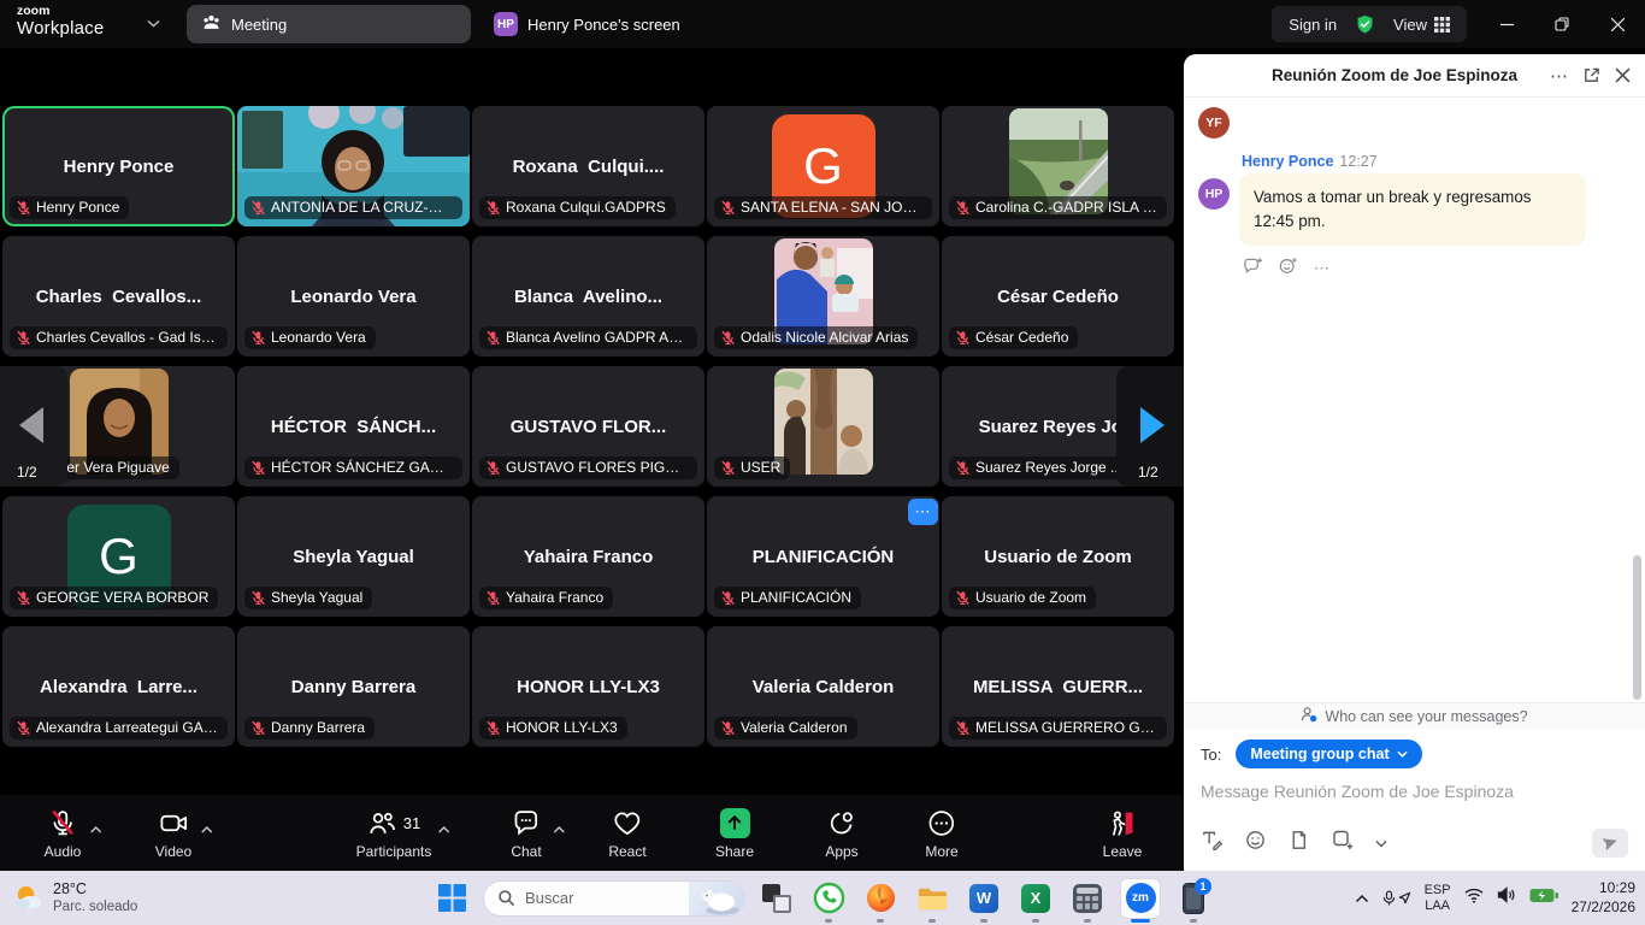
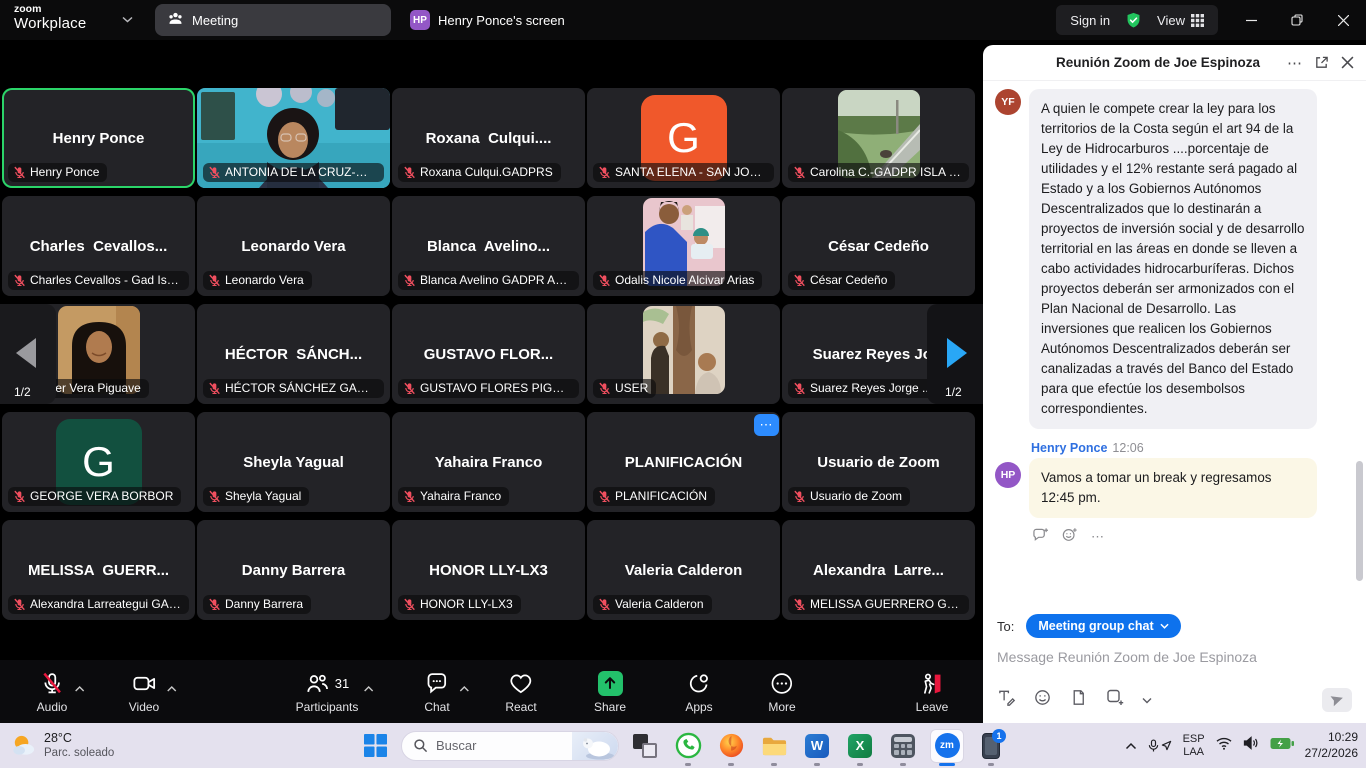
  zoom
  Workplace
  Meeting
  HP
  Henry Ponce's screen
  Sign in
  View
  Henry Ponce
  Henry Ponce
  ANTONIA DE LA CRUZ-GA.
  Roxana Culqui....
  Roxana Culqui.GADPRS
  G
  SANTA ELENA - SAN JOSÉ
  Carolina C.-GADPR ISLA SA
  Charles Cevallos...
  Charles Cevallos - Gad Isla.
  Leonardo Vera
  Leonardo Vera
  Blanca Avelino...
  Blanca Avelino GADPR ANC
  Odalis Nicole Alcivar Arias
  César Cedeño
  César Cedeño
  er Vera Piguave
  HÉCTOR SÁNCH...
  HÉCTOR SÁNCHEZ GAD A
  GUSTAVO FLOR...
  GUSTAVO FLORES PIGUA
  USER
  Suarez Reyes J
  Suarez Reyes Jorge .
  G
  GEORGE VERA BORBOR
  Sheyla Yagual
  Sheyla Yagual
  Yahaira Franco
  Yahaira Franco
  PLANIFICACIÓN
  PLANIFICACIÓN
  Usuario de Zoom
  Usuario de Zoom
- Alexandra Larre...
+ MELISSA GUERR...
  Alexandra Larreategui GAD.
  Danny Barrera
  Danny Barrera
  HONOR LLY-LX3
  HONOR LLY-LX3
  Valeria Calderon
  Valeria Calderon
- MELISSA GUERR...
+ Alexandra Larre...
  MELISSA GUERRERO GAD
  1/2
  1/2
  ⋯
  Audio
  Video
  31
  Participants
  Chat
  React
  Share
  Apps
  More
  Leave
  Reunión Zoom de Joe Espinoza
  ⋯
  YF
+ A quien le compete crear la ley para los territorios de la Costa según el art 94 de la Ley de Hidrocarburos ....porcentaje de utilidades y el 12% restante será pagado al Estado y a los Gobiernos Autónomos Descentralizados que lo destinarán a proyectos de inversión social y de desarrollo territorial en las áreas en donde se lleven a cabo actividades hidrocarburíferas. Dichos proyectos deberán ser armonizados con el Plan Nacional de Desarrollo. Las inversiones que realicen los Gobiernos Autónomos Descentralizados deberán ser canalizadas a través del Banco del Estado para que efectúe los desembolsos correspondientes.
  HP
- Henry Ponce 12:27
+ Henry Ponce 12:06
  Vamos a tomar un break y regresamos 12:45 pm.
  ⋯
- Who can see your messages?
  To:
  Meeting group chat
  Message Reunión Zoom de Joe Espinoza
  28°C
  Parc. soleado
  Buscar
  W
  X
  zm
  1
  ESP
  LAA
  10:29
  27/2/2026
